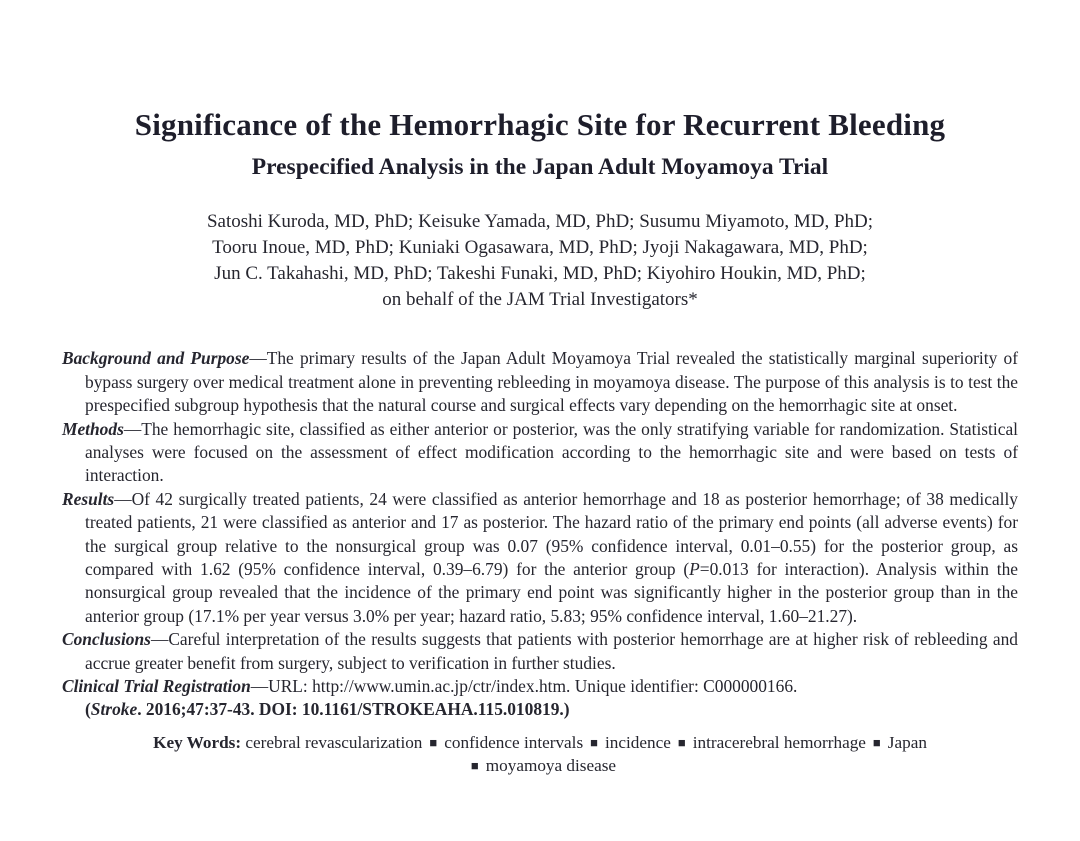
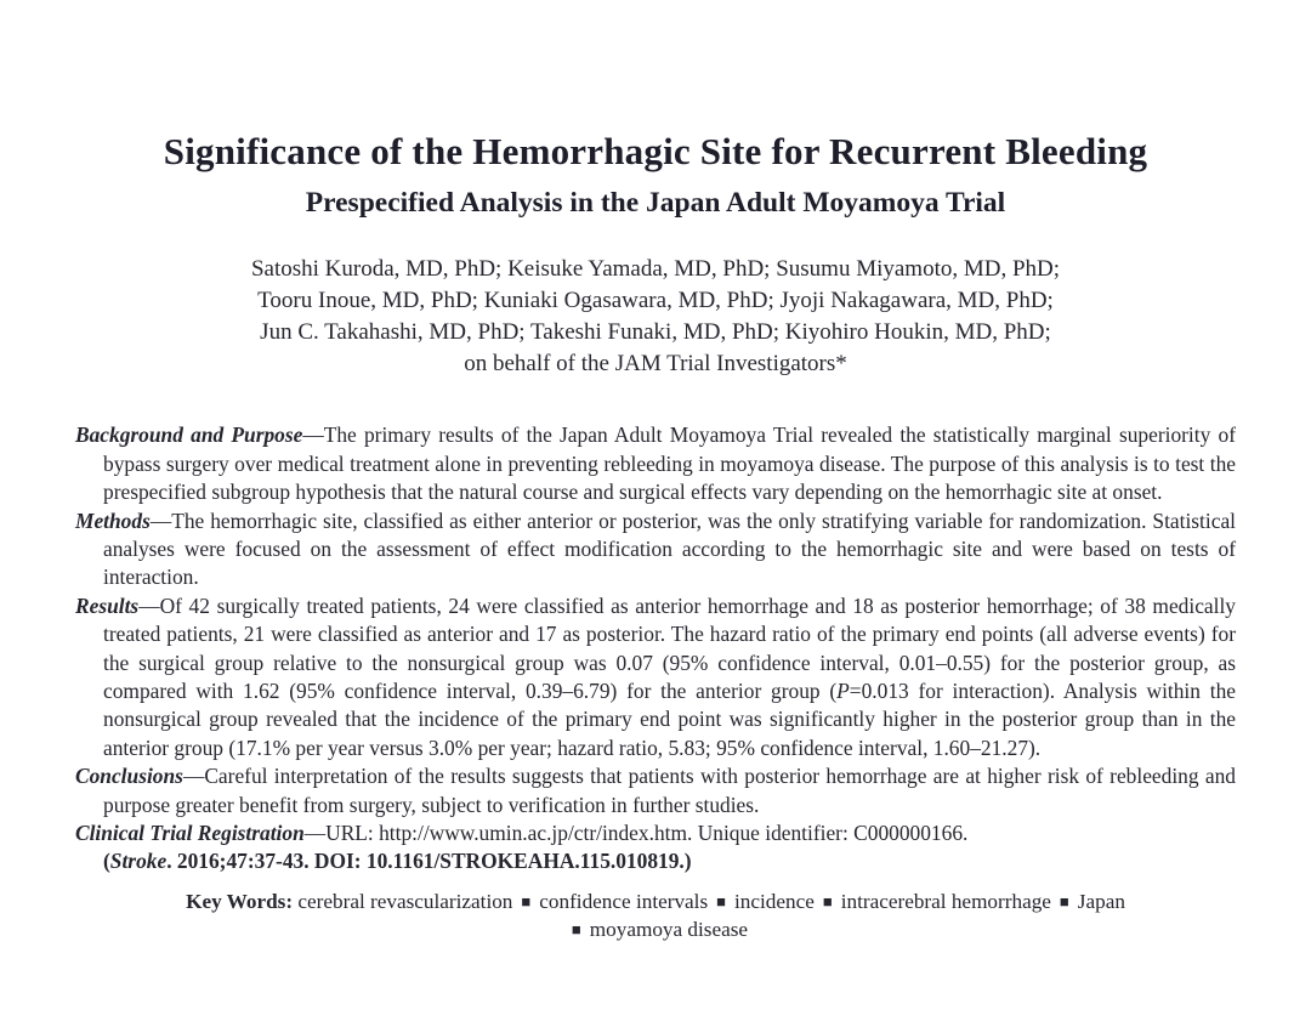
  Significance of the Hemorrhagic Site for Recurrent Bleeding
  Prespecified Analysis in the Japan Adult Moyamoya Trial
  Satoshi Kuroda, MD, PhD; Keisuke Yamada, MD, PhD; Susumu Miyamoto, MD, PhD;
  Tooru Inoue, MD, PhD; Kuniaki Ogasawara, MD, PhD; Jyoji Nakagawara, MD, PhD;
  Jun C. Takahashi, MD, PhD; Takeshi Funaki, MD, PhD; Kiyohiro Houkin, MD, PhD;
  on behalf of the JAM Trial Investigators*
  Background and Purpose—The primary results of the Japan Adult Moyamoya Trial revealed the statistically marginal superiority of bypass surgery over medical treatment alone in preventing rebleeding in moyamoya disease. The purpose of this analysis is to test the prespecified subgroup hypothesis that the natural course and surgical effects vary depending on the hemorrhagic site at onset.
  Methods—The hemorrhagic site, classified as either anterior or posterior, was the only stratifying variable for randomization. Statistical analyses were focused on the assessment of effect modification according to the hemorrhagic site and were based on tests of interaction.
  Results—Of 42 surgically treated patients, 24 were classified as anterior hemorrhage and 18 as posterior hemorrhage; of 38 medically treated patients, 21 were classified as anterior and 17 as posterior. The hazard ratio of the primary end points (all adverse events) for the surgical group relative to the nonsurgical group was 0.07 (95% confidence interval, 0.01–0.55) for the posterior group, as compared with 1.62 (95% confidence interval, 0.39–6.79) for the anterior group (P=0.013 for interaction). Analysis within the nonsurgical group revealed that the incidence of the primary end point was significantly higher in the posterior group than in the anterior group (17.1% per year versus 3.0% per year; hazard ratio, 5.83; 95% confidence interval, 1.60–21.27).
- Conclusions—Careful interpretation of the results suggests that patients with posterior hemorrhage are at higher risk of rebleeding and accrue greater benefit from surgery, subject to verification in further studies.
+ Conclusions—Careful interpretation of the results suggests that patients with posterior hemorrhage are at higher risk of rebleeding and purpose greater benefit from surgery, subject to verification in further studies.
  Clinical Trial Registration—URL: http://www.umin.ac.jp/ctr/index.htm. Unique identifier: C000000166.
  (Stroke. 2016;47:37-43. DOI: 10.1161/STROKEAHA.115.010819.)
  Key Words: cerebral revascularization ■ confidence intervals ■ incidence ■ intracerebral hemorrhage ■ Japan
  ■ moyamoya disease
